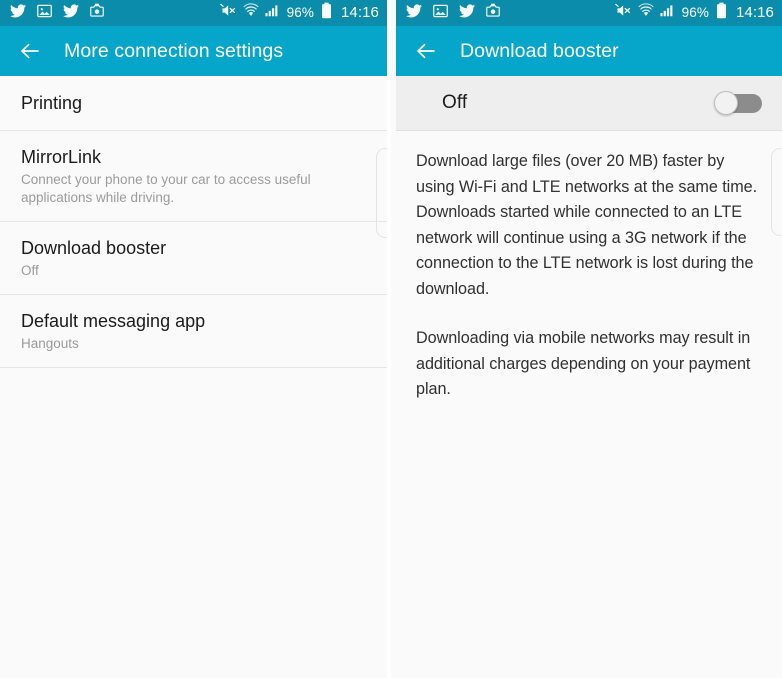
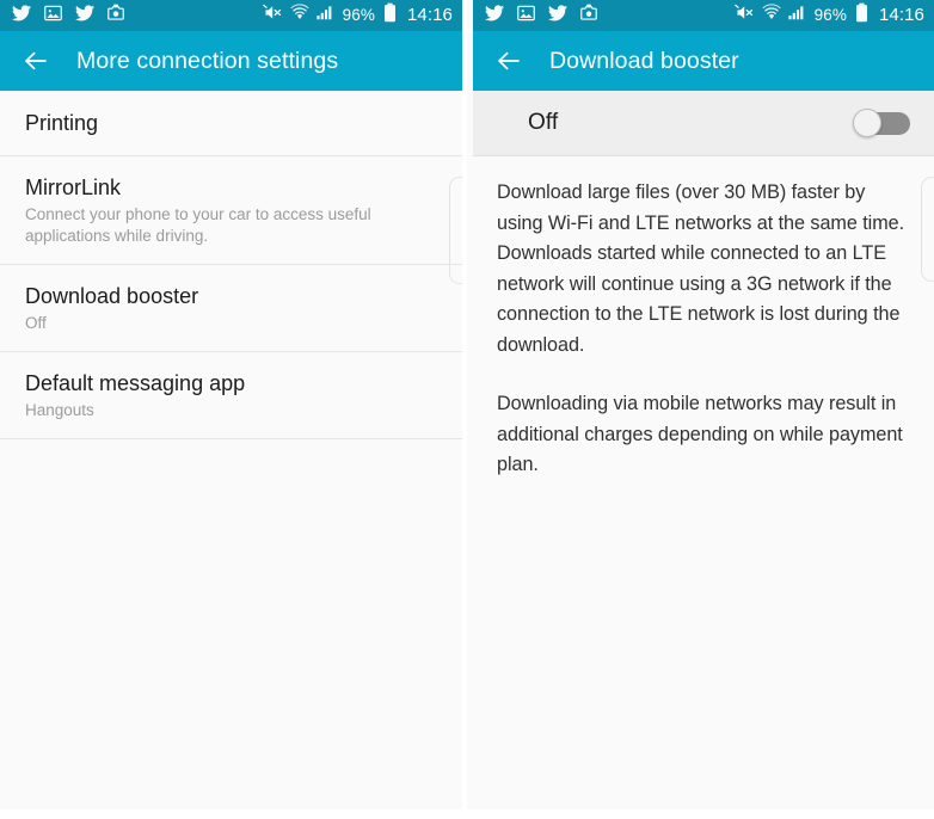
  96%
  14:16
  More connection settings
  Printing
  MirrorLink
  Connect your phone to your car to access useful applications while driving.
  Download booster
  Off
  Default messaging app
  Hangouts
  96%
  14:16
  Download booster
  Off
- Download large files (over 20 MB) faster by using Wi-Fi and LTE networks at the same time. Downloads started while connected to an LTE network will continue using a 3G network if the connection to the LTE network is lost during the download.
+ Download large files (over 30 MB) faster by using Wi-Fi and LTE networks at the same time. Downloads started while connected to an LTE network will continue using a 3G network if the connection to the LTE network is lost during the download.
- Downloading via mobile networks may result in additional charges depending on your payment plan.
+ Downloading via mobile networks may result in additional charges depending on while payment plan.
